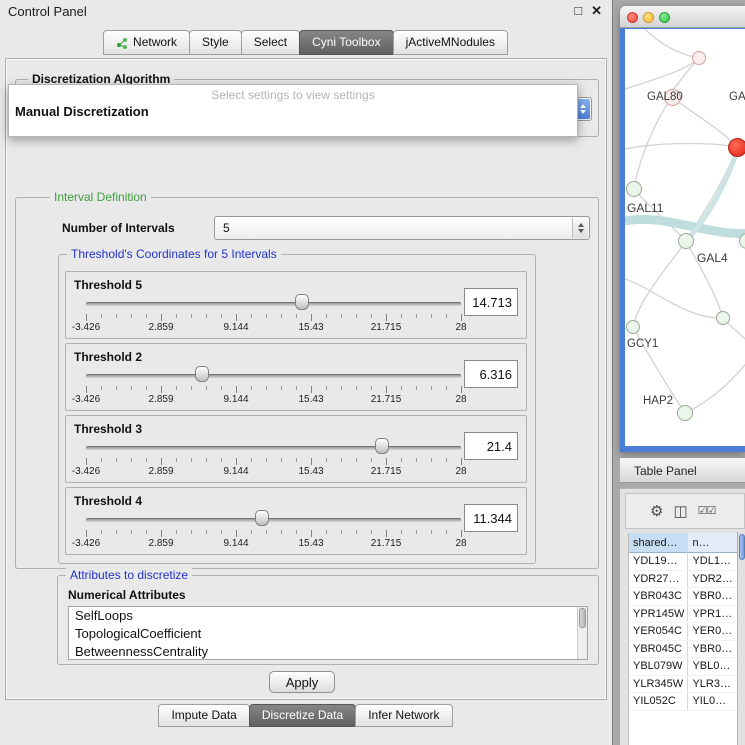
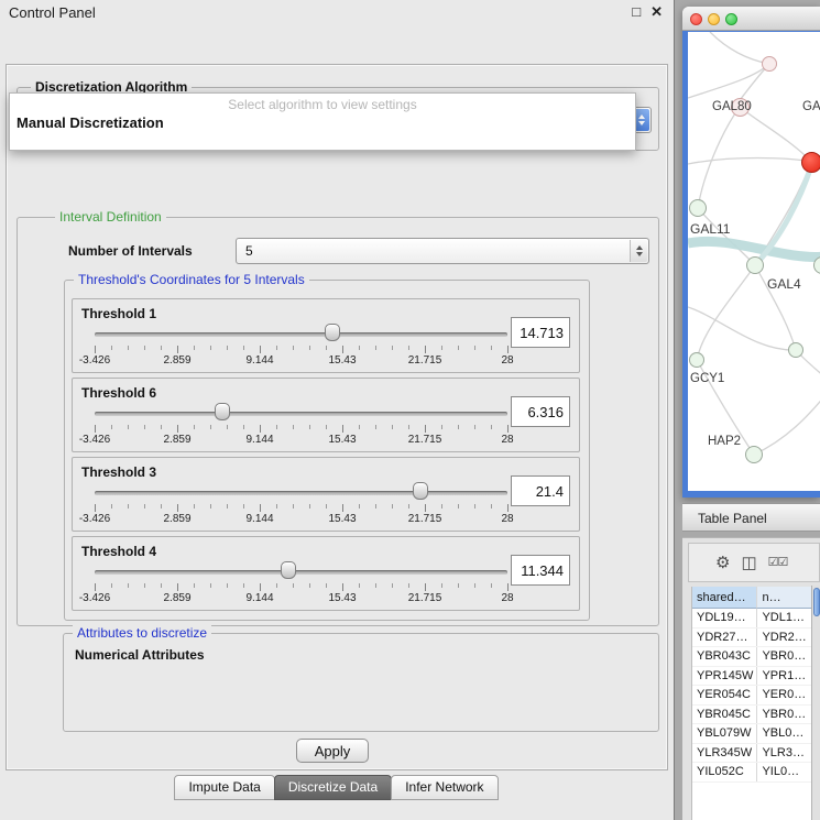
  Control Panel
  □
  ✕
- Network
- Style
- Select
- Cyni Toolbox
- jActiveMNodules
  Discretization Algorithm
  Interval Definition
  Number of Intervals
  5
  Threshold's Coordinates for 5 Intervals
- Threshold 5
+ Threshold 1
  -3.426
  2.859
  9.144
  15.43
  21.715
  28
  14.713
- Threshold 2
+ Threshold 6
  -3.426
  2.859
  9.144
  15.43
  21.715
  28
  6.316
  Threshold 3
  -3.426
  2.859
  9.144
  15.43
  21.715
  28
  21.4
  Threshold 4
  -3.426
  2.859
  9.144
  15.43
  21.715
  28
  11.344
  Attributes to discretize
  Numerical Attributes
- SelfLoops
- TopologicalCoefficient
- BetweennessCentrality
  Apply
  Impute Data
  Discretize Data
  Infer Network
  GAL80
  GA
  GAL11
  GAL4
  GCY1
  HAP2
  Table Panel
  ⚙
  ◫
  ☑☑
  shared…
  n…
  YDL19…
  YDL1…
  YDR27…
  YDR2…
  YBR043C
  YBR0…
  YPR145W
  YPR1…
  YER054C
  YER0…
  YBR045C
  YBR0…
  YBL079W
  YBL0…
  YLR345W
  YLR3…
  YIL052C
  YIL0…
- Select settings to view settings
+ Select algorithm to view settings
  Manual Discretization
